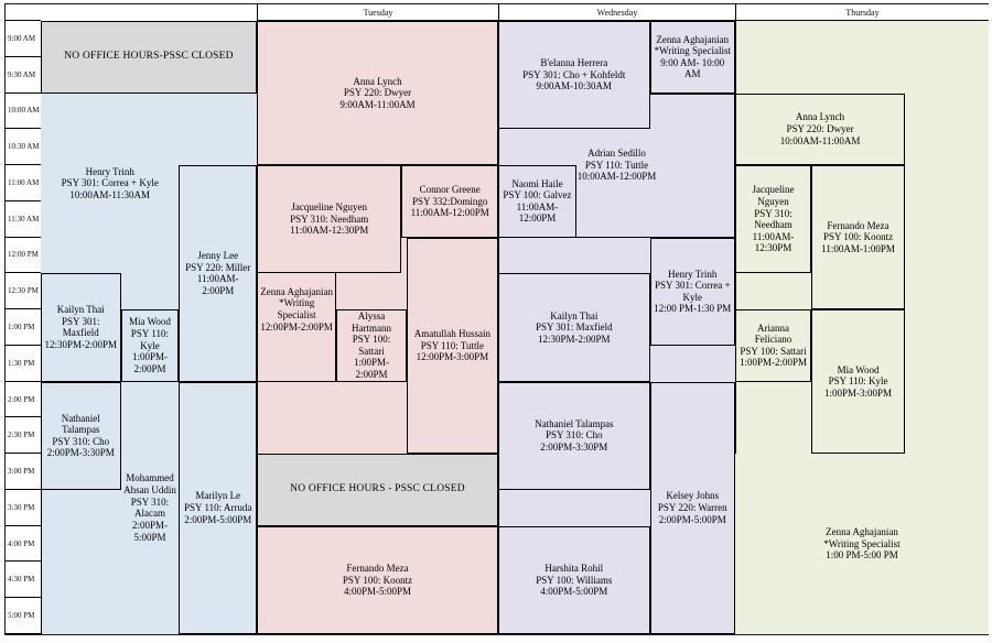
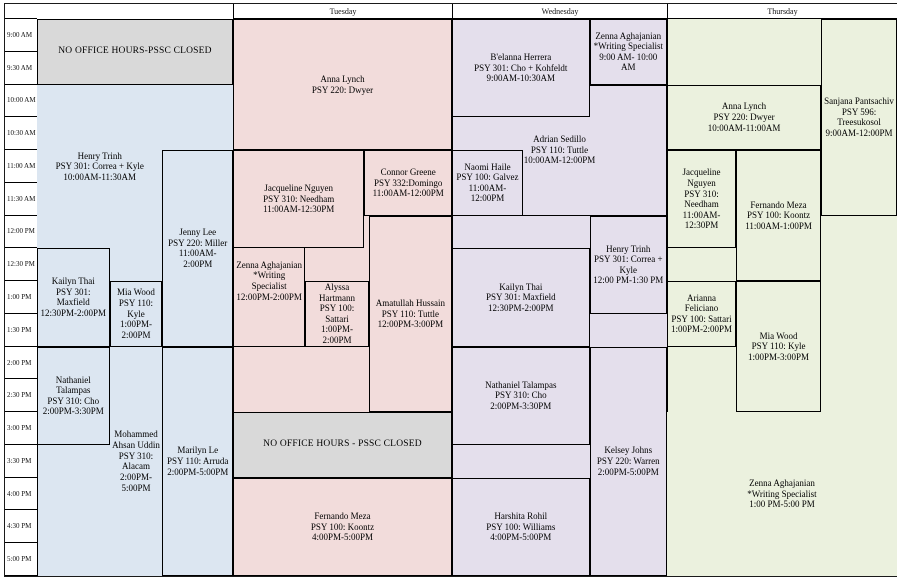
  Tuesday
  Wednesday
  Thursday
  9:00 AM
  10:00 AM
  10:30 AM
  11:00 AM
  11:30 AM
  12:00 PM
  12:30 PM
  1:00 PM
  1:30 PM
  2:00 PM
  2:30 PM
  3:00 PM
  3:30 PM
  4:00 PM
  4:30 PM
  5:00 PM
  NO OFFICE HOURS-PSSC CLOSED
  Henry Trinh
  PSY 301: Correa + Kyle
  10:00AM-11:30AM
  Jenny Lee
  PSY 220: Miller
  11:00AM-2:00PM
  Kailyn Thai
  PSY 301: Maxfield
  12:30PM-2:00PM
  Mia Wood
  PSY 110: Kyle
  1:00PM-2:00PM
  Nathaniel Talampas
  PSY 310: Cho
  2:00PM-3:30PM
  Mohammed Ahsan Uddin
  PSY 310: Alacam
  2:00PM-5:00PM
  Marilyn Le
  PSY 110: Arruda
  2:00PM-5:00PM
  Zenna Aghajanian
  *Writing Specialist
  12:00PM-2:00PM
  Amatullah Hussain
  PSY 110: Tuttle
  12:00PM-3:00PM
  Anna Lynch
  PSY 220: Dwyer
- 9:00AM-11:00AM
  Jacqueline Nguyen
  PSY 310: Needham
  11:00AM-12:30PM
  Connor Greene
  PSY 332:Domingo
  11:00AM-12:00PM
  Alyssa Hartmann
  PSY 100: Sattari
  1:00PM-2:00PM
  NO OFFICE HOURS - PSSC CLOSED
  Fernando Meza
  PSY 100: Koontz
  4:00PM-5:00PM
  Adrian Sedillo
  PSY 110: Tuttle
  10:00AM-12:00PM
  B'elanna Herrera
  PSY 301: Cho + Kohfeldt
  9:00AM-10:30AM
  Zenna Aghajanian
  *Writing Specialist
  9:00 AM- 10:00 AM
  Naomi Haile
  PSY 100: Galvez
  11:00AM-12:00PM
  Henry Trinh
  PSY 301: Correa + Kyle
  12:00 PM-1:30 PM
  Kailyn Thai
  PSY 301: Maxfield
  12:30PM-2:00PM
  Nathaniel Talampas
  PSY 310: Cho
  2:00PM-3:30PM
  Kelsey Johns
  PSY 220: Warren
  2:00PM-5:00PM
  Harshita Rohil
  PSY 100: Williams
  4:00PM-5:00PM
  Zenna Aghajanian
  *Writing Specialist
  1:00 PM-5:00 PM
+ Sanjana Pantsachiv
+ PSY 596: Treesukosol
+ 9:00AM-12:00PM
  Anna Lynch
  PSY 220: Dwyer
  10:00AM-11:00AM
  Jacqueline Nguyen
  PSY 310: Needham
  11:00AM-12:30PM
  Fernando Meza
  PSY 100: Koontz
  11:00AM-1:00PM
  Arianna Feliciano
  PSY 100: Sattari
  1:00PM-2:00PM
  Mia Wood
  PSY 110: Kyle
  1:00PM-3:00PM
